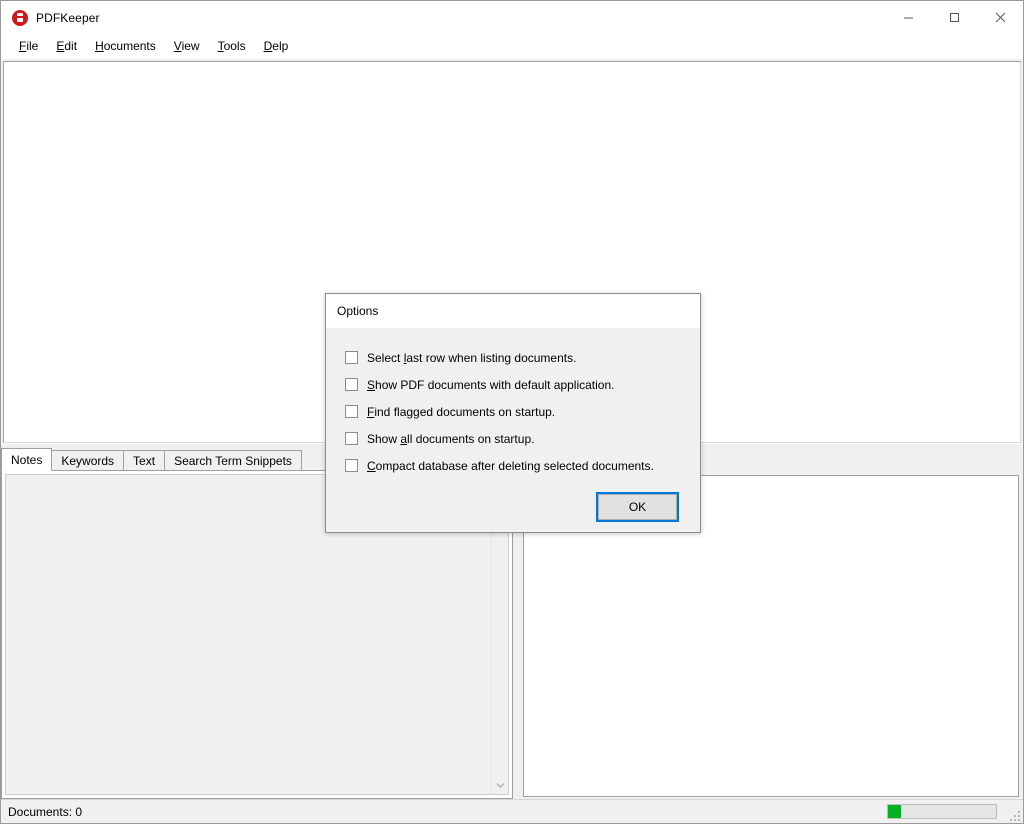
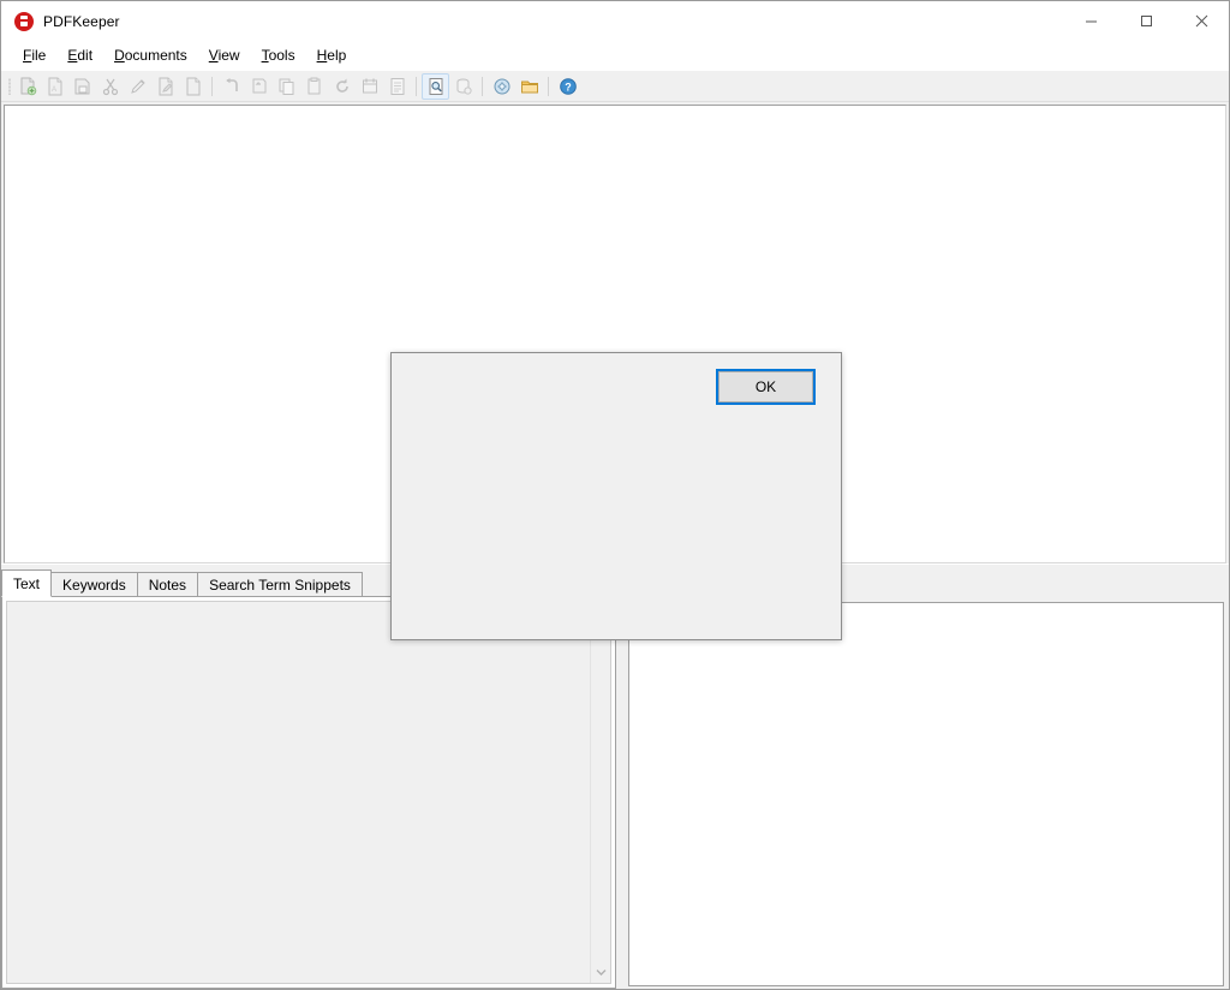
  PDFKeeper
  File
  Edit
- Hocuments
+ Documents
  View
  Tools
- Delp
+ Help
+ ?
- Notes
+ Text
  Keywords
- Text
+ Notes
  Search Term Snippets
- Documents: 0
- Options
- Select last row when listing documents.
- Show PDF documents with default application.
- Find flagged documents on startup.
- Show all documents on startup.
- Compact database after deleting selected documents.
  OK
